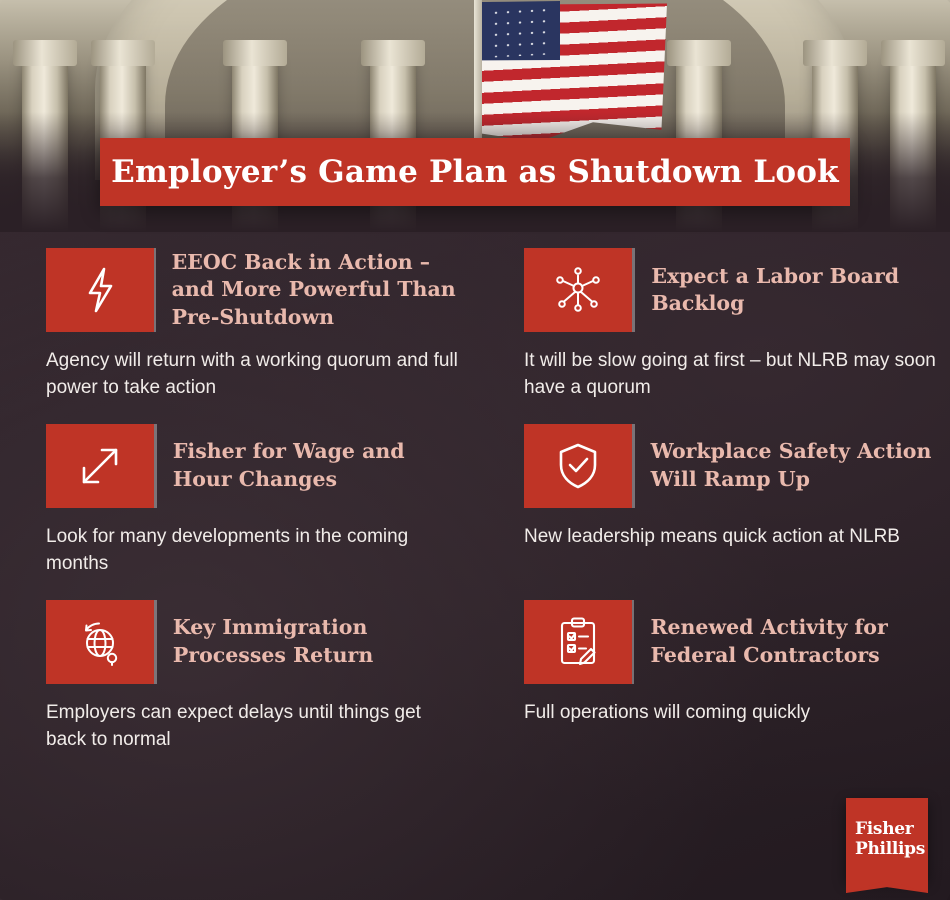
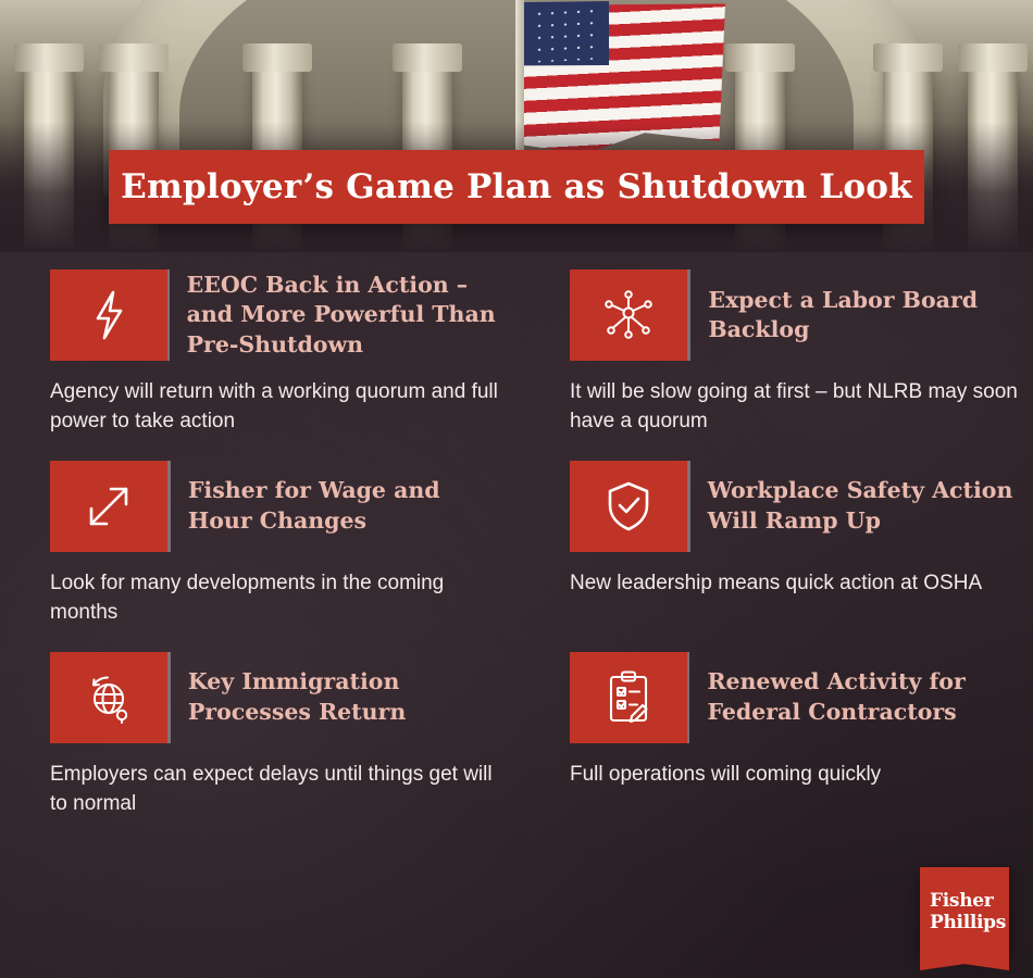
  Employer’s Game Plan as Shutdown Look
  EEOC Back in Action – and More Powerful Than Pre-Shutdown
  Agency will return with a working quorum and full power to take action
  Expect a Labor Board Backlog
  It will be slow going at first – but NLRB may soon have a quorum
  Fisher for Wage and Hour Changes
  Look for many developments in the coming months
  Workplace Safety Action Will Ramp Up
- New leadership means quick action at NLRB
+ New leadership means quick action at OSHA
  Key Immigration Processes Return
- Employers can expect delays until things get back to normal
+ Employers can expect delays until things get will to normal
  Renewed Activity for Federal Contractors
  Full operations will coming quickly
  Fisher
  Phillips
